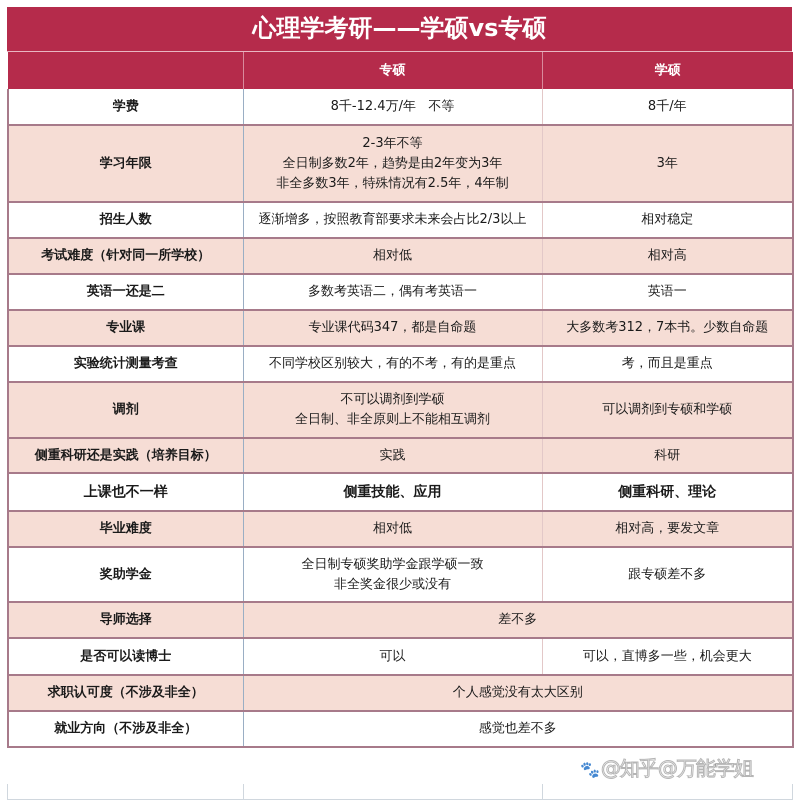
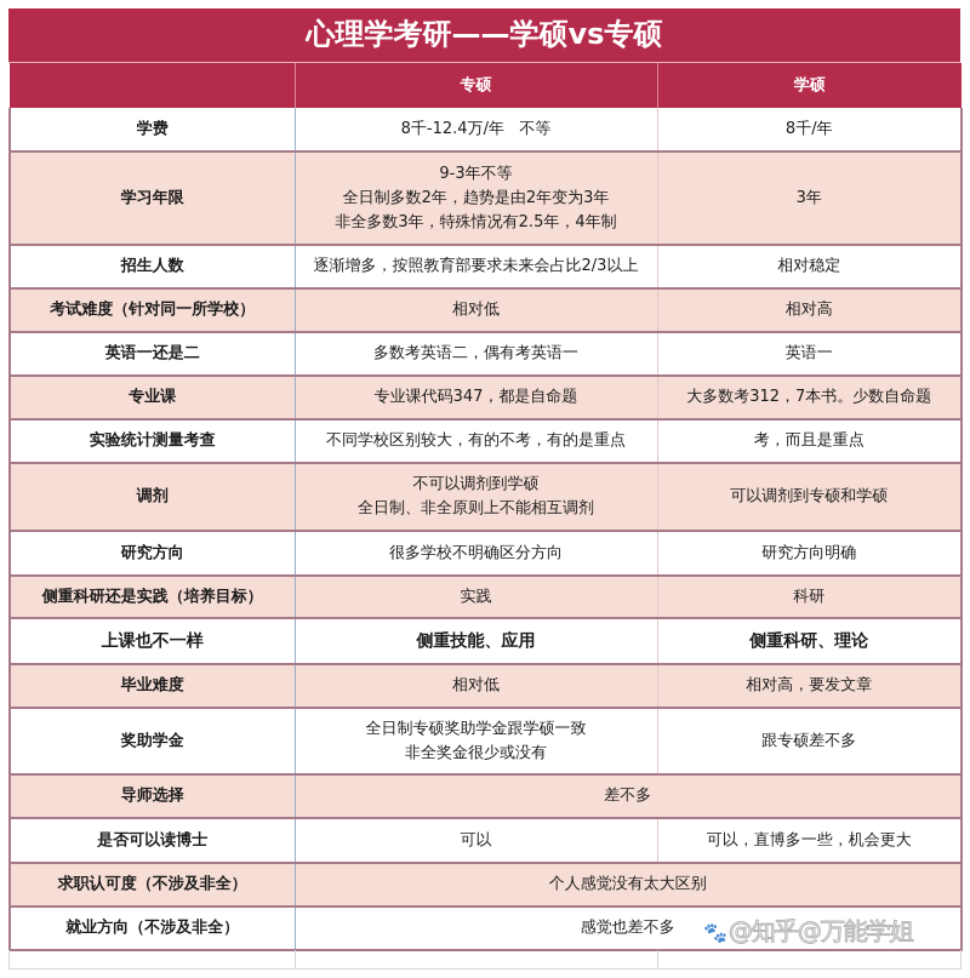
  心理学考研——学硕vs专硕
  	专硕	学硕
  学费	8千-12.4万/年 不等	8千/年
- 学习年限	2-3年不等 全日制多数2年，趋势是由2年变为3年 非全多数3年，特殊情况有2.5年，4年制	3年
+ 学习年限	9-3年不等 全日制多数2年，趋势是由2年变为3年 非全多数3年，特殊情况有2.5年，4年制	3年
  招生人数	逐渐增多，按照教育部要求未来会占比2/3以上	相对稳定
  考试难度（针对同一所学校）	相对低	相对高
  英语一还是二	多数考英语二，偶有考英语一	英语一
  专业课	专业课代码347，都是自命题	大多数考312，7本书。少数自命题
  实验统计测量考查	不同学校区别较大，有的不考，有的是重点	考，而且是重点
  调剂	不可以调剂到学硕 全日制、非全原则上不能相互调剂	可以调剂到专硕和学硕
+ 研究方向	很多学校不明确区分方向	研究方向明确
  侧重科研还是实践（培养目标）	实践	科研
  上课也不一样	侧重技能、应用	侧重科研、理论
  毕业难度	相对低	相对高，要发文章
  奖助学金	全日制专硕奖助学金跟学硕一致 非全奖金很少或没有	跟专硕差不多
  导师选择	差不多
  是否可以读博士	可以	可以，直博多一些，机会更大
  求职认可度（不涉及非全）	个人感觉没有太大区别
  就业方向（不涉及非全）	感觉也差不多
  🐾@知乎@万能学姐
